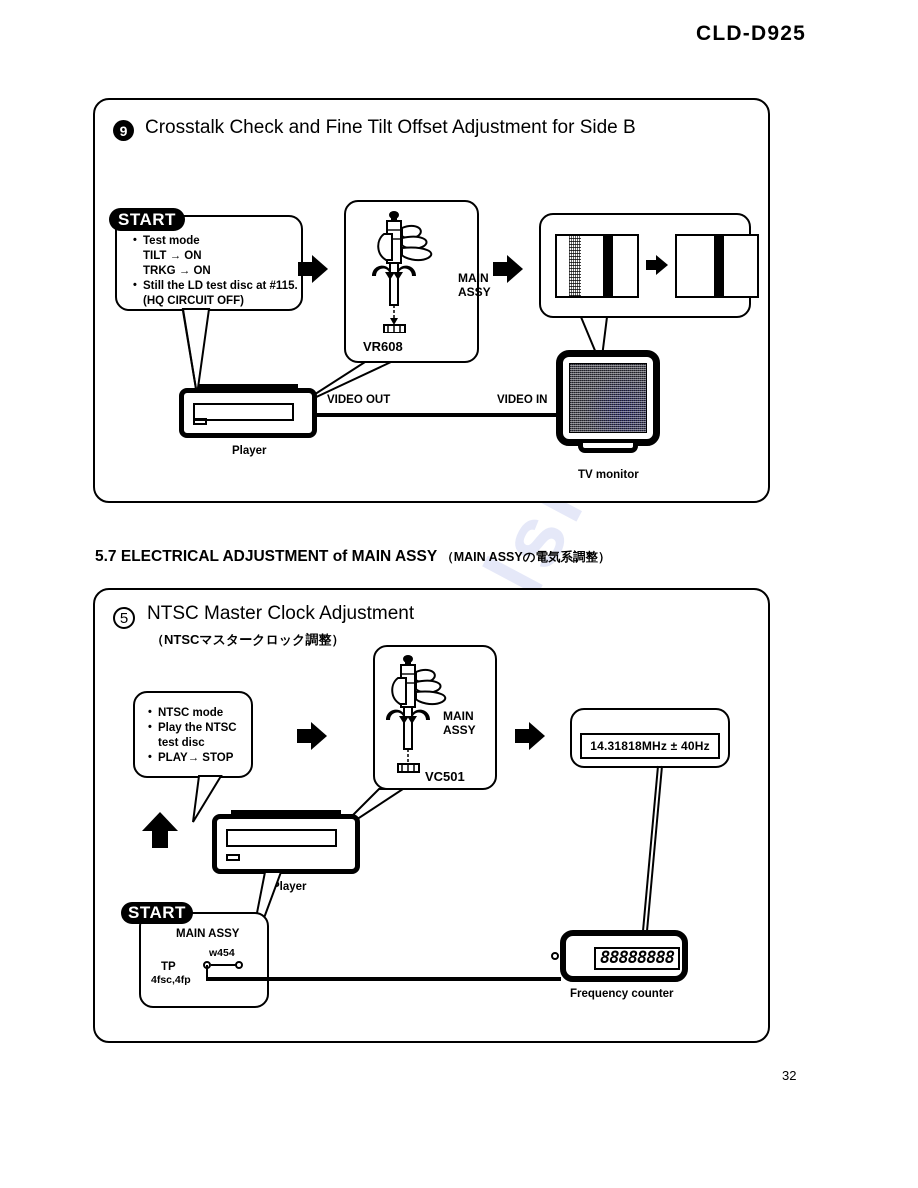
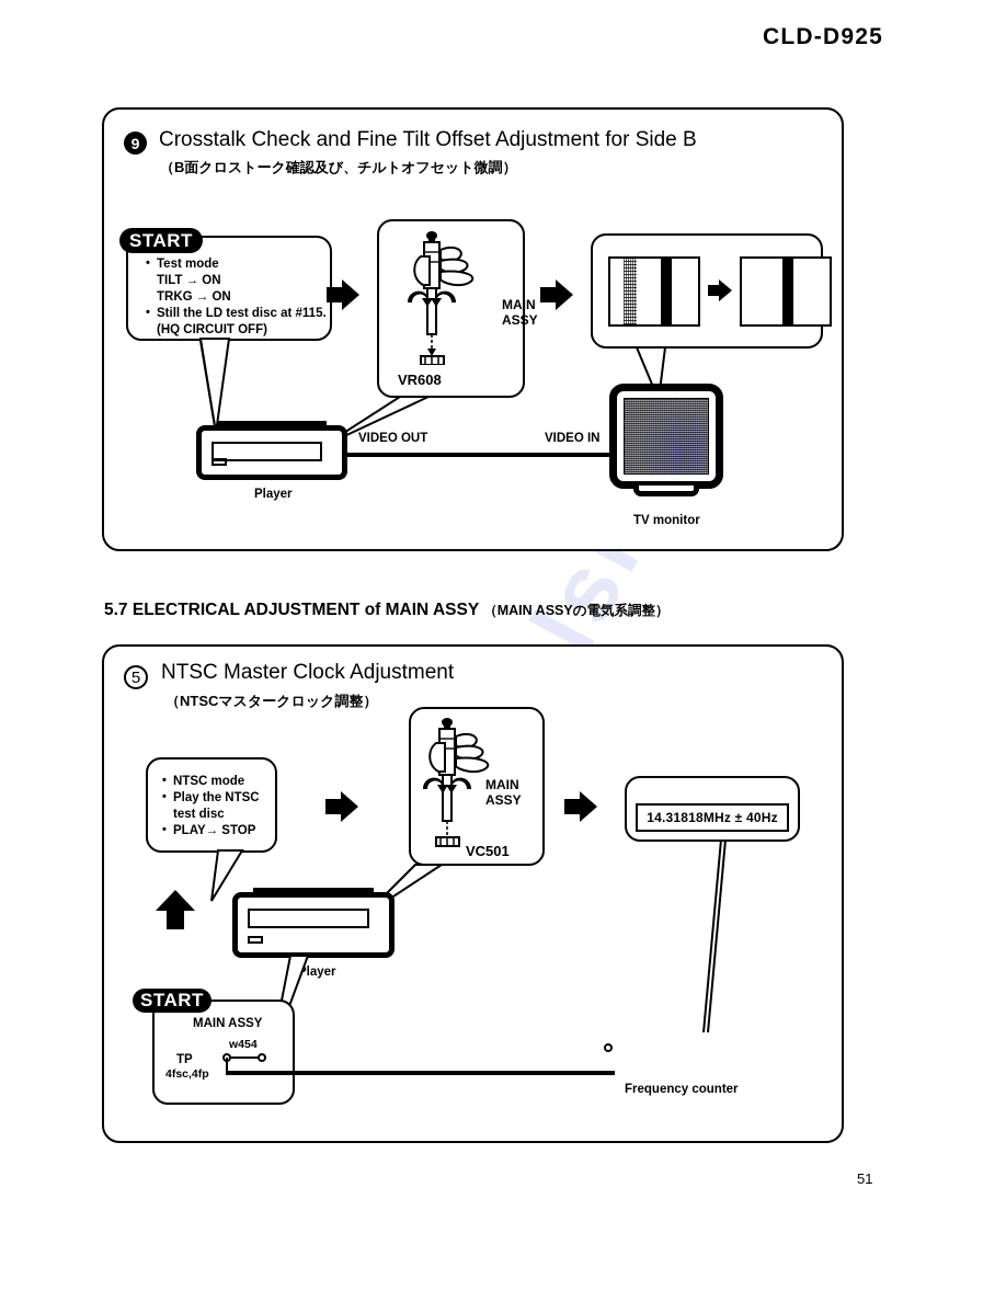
  CLD-D925
  9
  Crosstalk Check and Fine Tilt Offset Adjustment for Side B
+ （B面クロストーク確認及び、チルトオフセット微調）
  START
  Test mode
  TILT → ON
  TRKG → ON
  Still the LD test disc at #115.
  (HQ CIRCUIT OFF)
  MAIN
  ASSY
  VR608
  Player
  VIDEO OUT
  VIDEO IN
  TV monitor
  5.7 ELECTRICAL ADJUSTMENT of MAIN ASSY （MAIN ASSYの電気系調整）
  5
  NTSC Master Clock Adjustment
  （NTSCマスタークロック調整）
  NTSC mode
  Play the NTSC
  test disc
  PLAY→ STOP
  MAIN
  ASSY
  VC501
  layer
  START
  MAIN ASSY
  w454
  TP
  4fsc,4fp
  14.31818MHz ± 40Hz
- 88888888
  Frequency counter
- 32
+ 51
